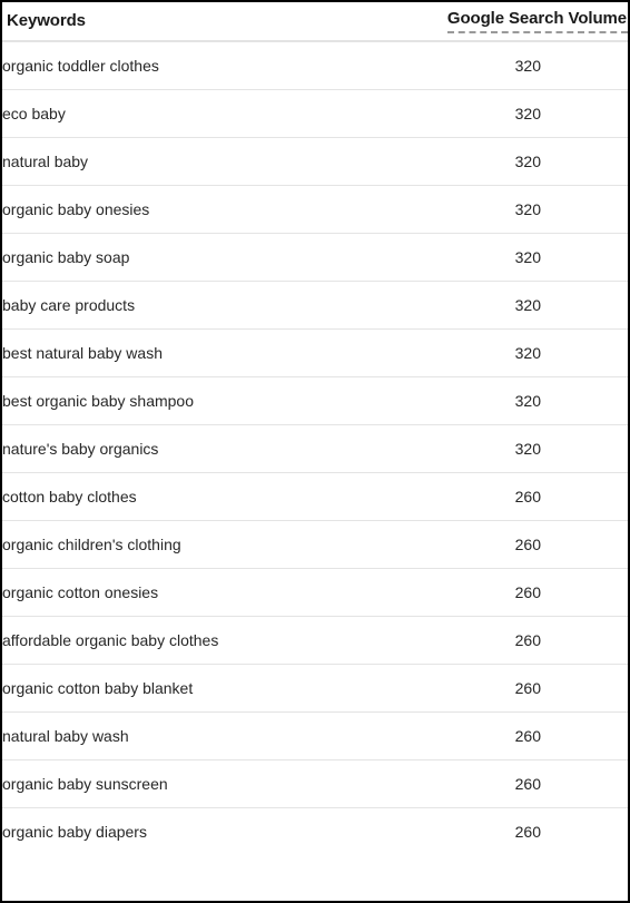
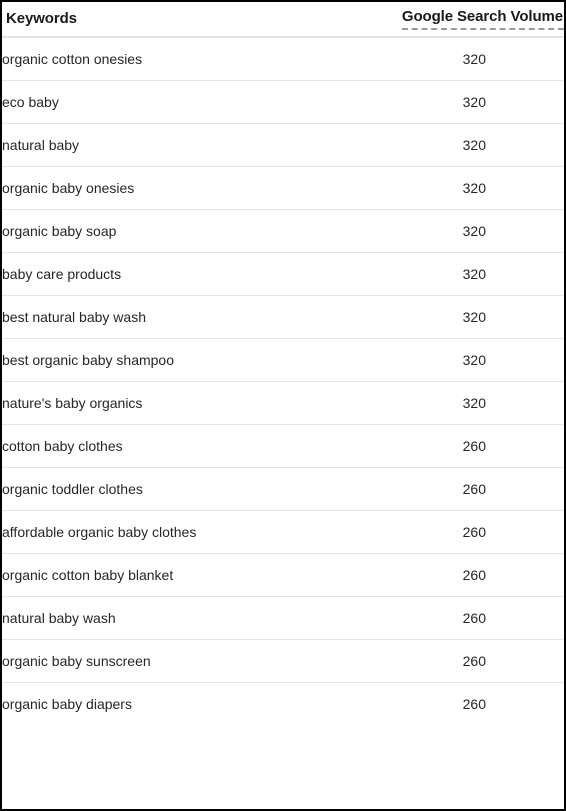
  Keywords	Google Search Volume
- organic toddler clothes	320
+ organic cotton onesies	320
  eco baby	320
  natural baby	320
  organic baby onesies	320
  organic baby soap	320
  baby care products	320
  best natural baby wash	320
  best organic baby shampoo	320
  nature's baby organics	320
  cotton baby clothes	260
- organic children's clothing	260
- organic cotton onesies	260
+ organic toddler clothes	260
  affordable organic baby clothes	260
  organic cotton baby blanket	260
  natural baby wash	260
  organic baby sunscreen	260
  organic baby diapers	260
